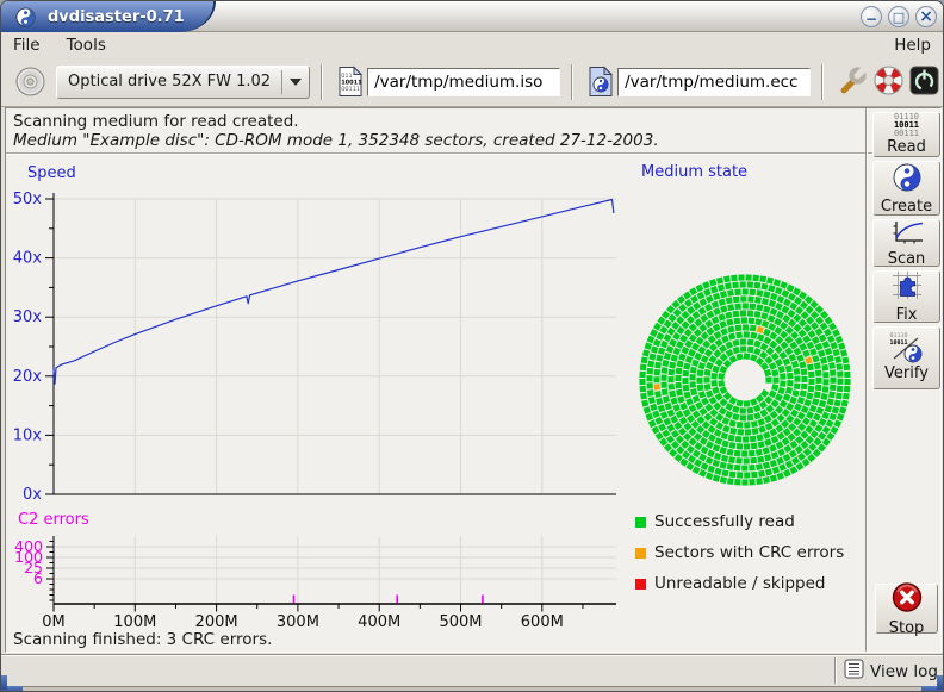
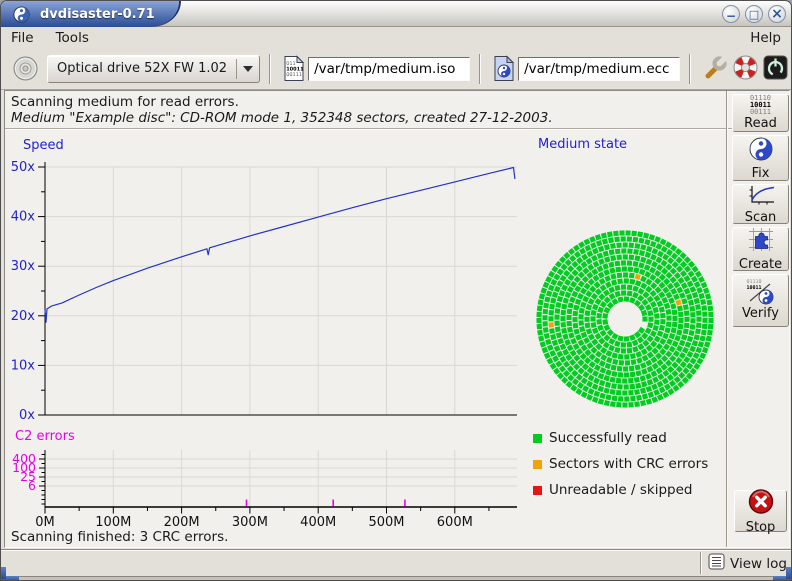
  dvdisaster-0.71
  −
  □
  ×
  File
  Tools
  Help
  Optical drive 52X FW 1.02
  /var/tmp/medium.iso
  /var/tmp/medium.ecc
- Scanning medium for read created.
+ Scanning medium for read errors.
  Medium "Example disc": CD-ROM mode 1, 352348 sectors, created 27-12-2003.
  Speed
  C2 errors
  0x
  10x
  20x
  30x
  40x
  50x
  6
  25
  100
  400
  0M
  100M
  200M
  300M
  400M
  500M
  600M
  Medium state
  Successfully read
  Sectors with CRC errors
  Unreadable / skipped
  01110
  10011
  00111
  Read
- Create
+ Fix
  Scan
- Fix
+ Create
  Verify
  Stop
  Scanning finished: 3 CRC errors.
  View log
